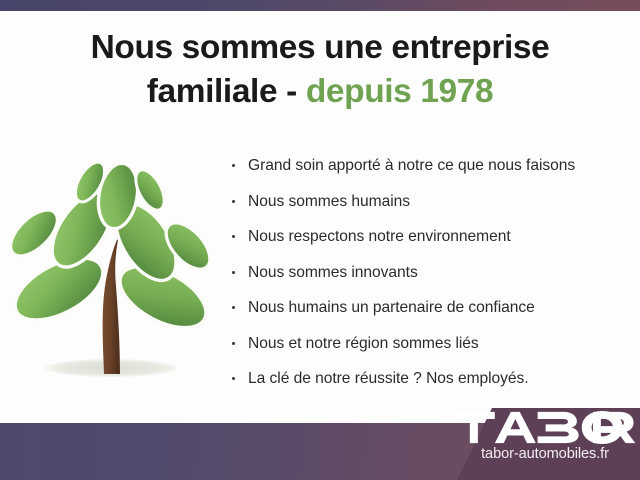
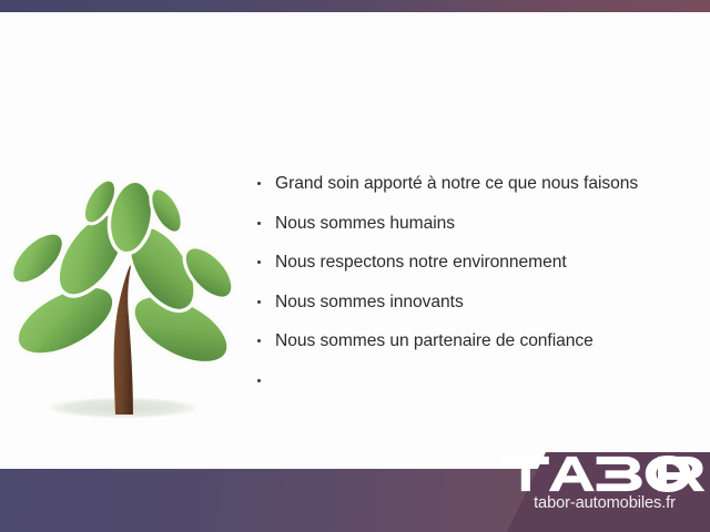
- Nous sommes une entreprise
- familiale - depuis 1978
  Grand soin apporté à notre ce que nous faisons
  Nous sommes humains
  Nous respectons notre environnement
  Nous sommes innovants
- Nous humains un partenaire de confiance
+ Nous sommes un partenaire de confiance
- Nous et notre région sommes liés
- La clé de notre réussite ? Nos employés.
  tabor-automobiles.fr
